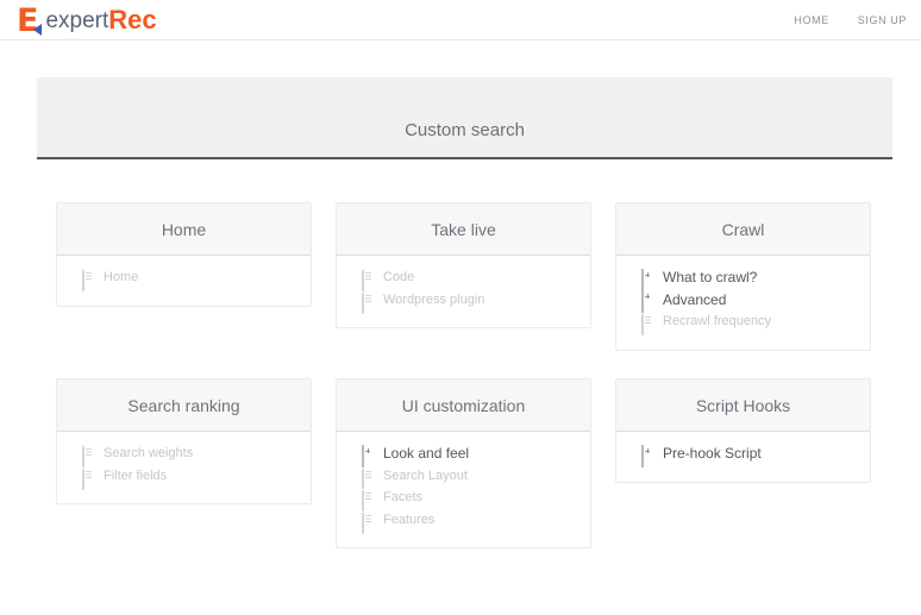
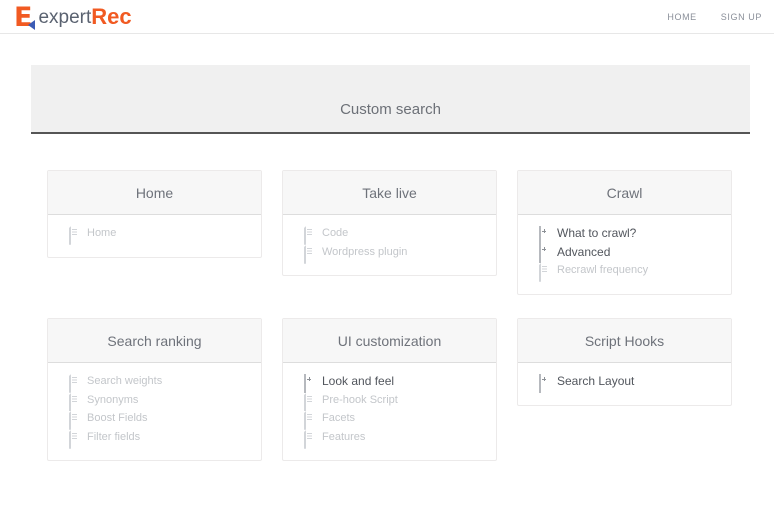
  E
  expert
  Rec
  HOME
  SIGN UP
  Custom search
  Home
  Home
  Take live
  Code
  Wordpress plugin
  Crawl
  What to crawl?
  Advanced
  Recrawl frequency
  Search ranking
  Search weights
+ Synonyms
+ Boost Fields
  Filter fields
  UI customization
  Look and feel
- Search Layout
+ Pre-hook Script
  Facets
  Features
  Script Hooks
- Pre-hook Script
+ Search Layout
